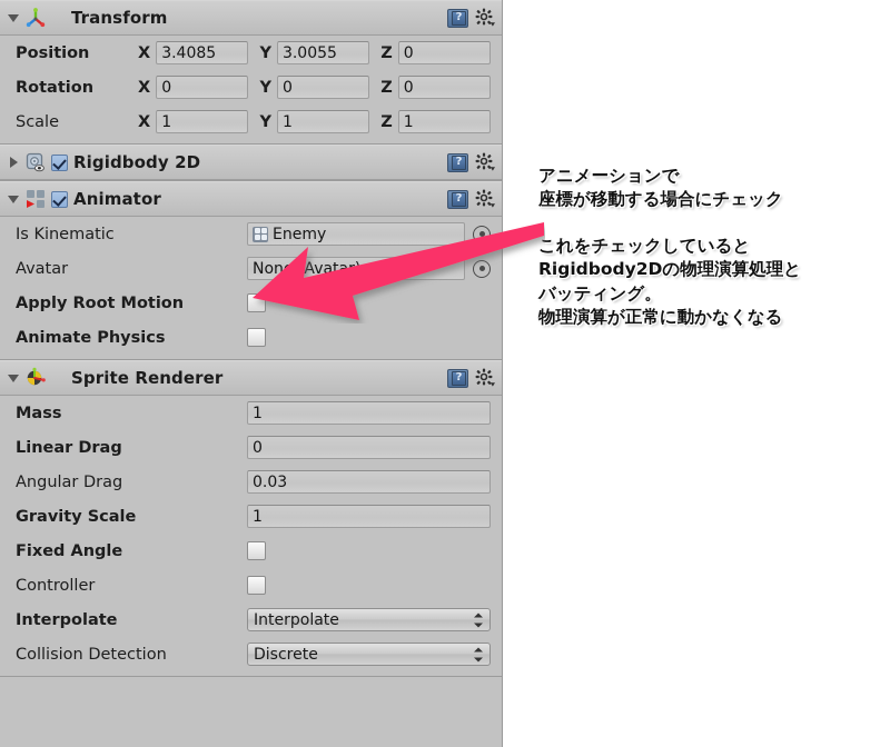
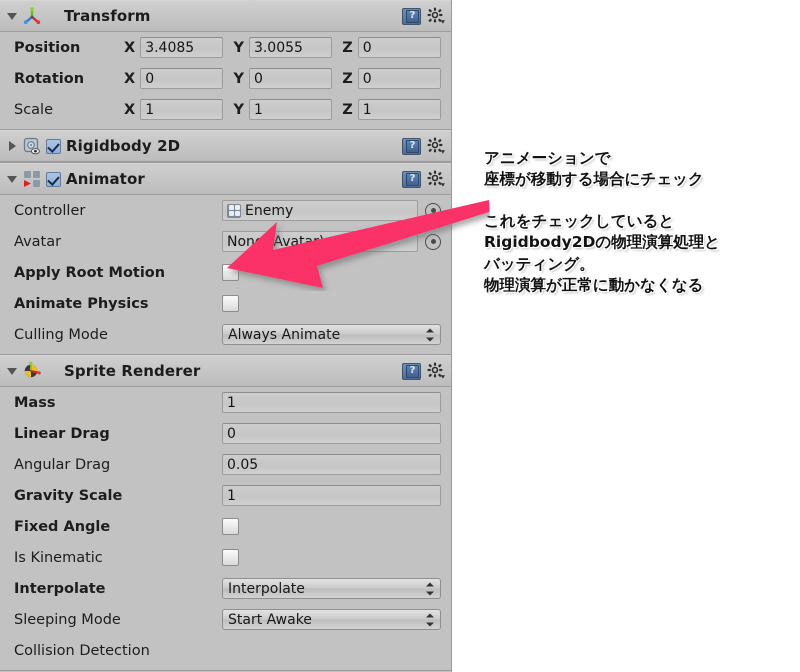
  Transform
  ?
  Position
  X
  3.4085
  Y
  3.0055
  Z
  0
  Rotation
  X
  0
  Y
  0
  Z
  0
  Scale
  X
  1
  Y
  1
  Z
  1
  Rigidbody 2D
  ?
  Animator
  ?
- Is Kinematic
+ Controller
  Enemy
  Avatar
  Apply Root Motion
  Animate Physics
+ Culling Mode
+ Always Animate
  Sprite Renderer
  ?
  Mass
  1
  Linear Drag
  0
  Angular Drag
- 0.03
+ 0.05
  Gravity Scale
  1
  Fixed Angle
- Controller
+ Is Kinematic
  Interpolate
  Interpolate
+ Sleeping Mode
+ Start Awake
  Collision Detection
- Discrete
  アニメーションで
  座標が移動する場合にチェック
  これをチェックしていると
  Rigidbody2Dの物理演算処理と
  バッティング。
  物理演算が正常に動かなくなる
